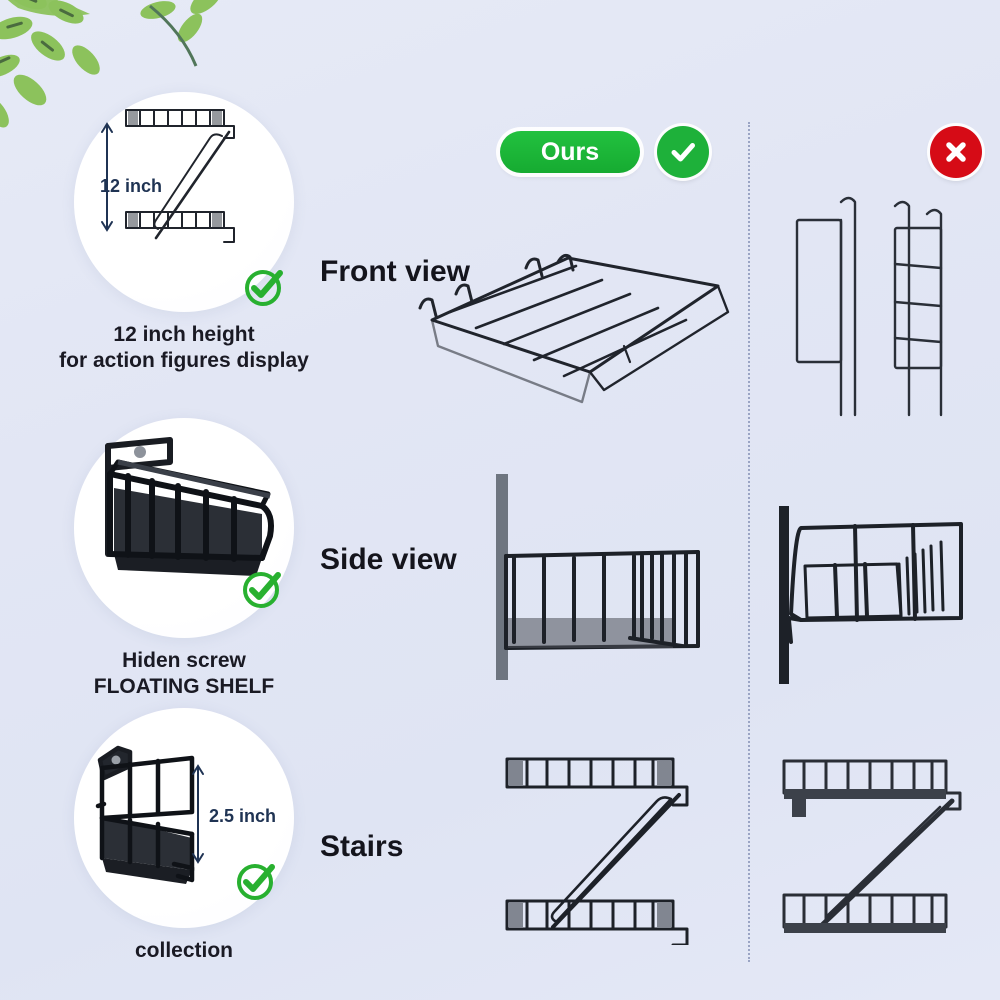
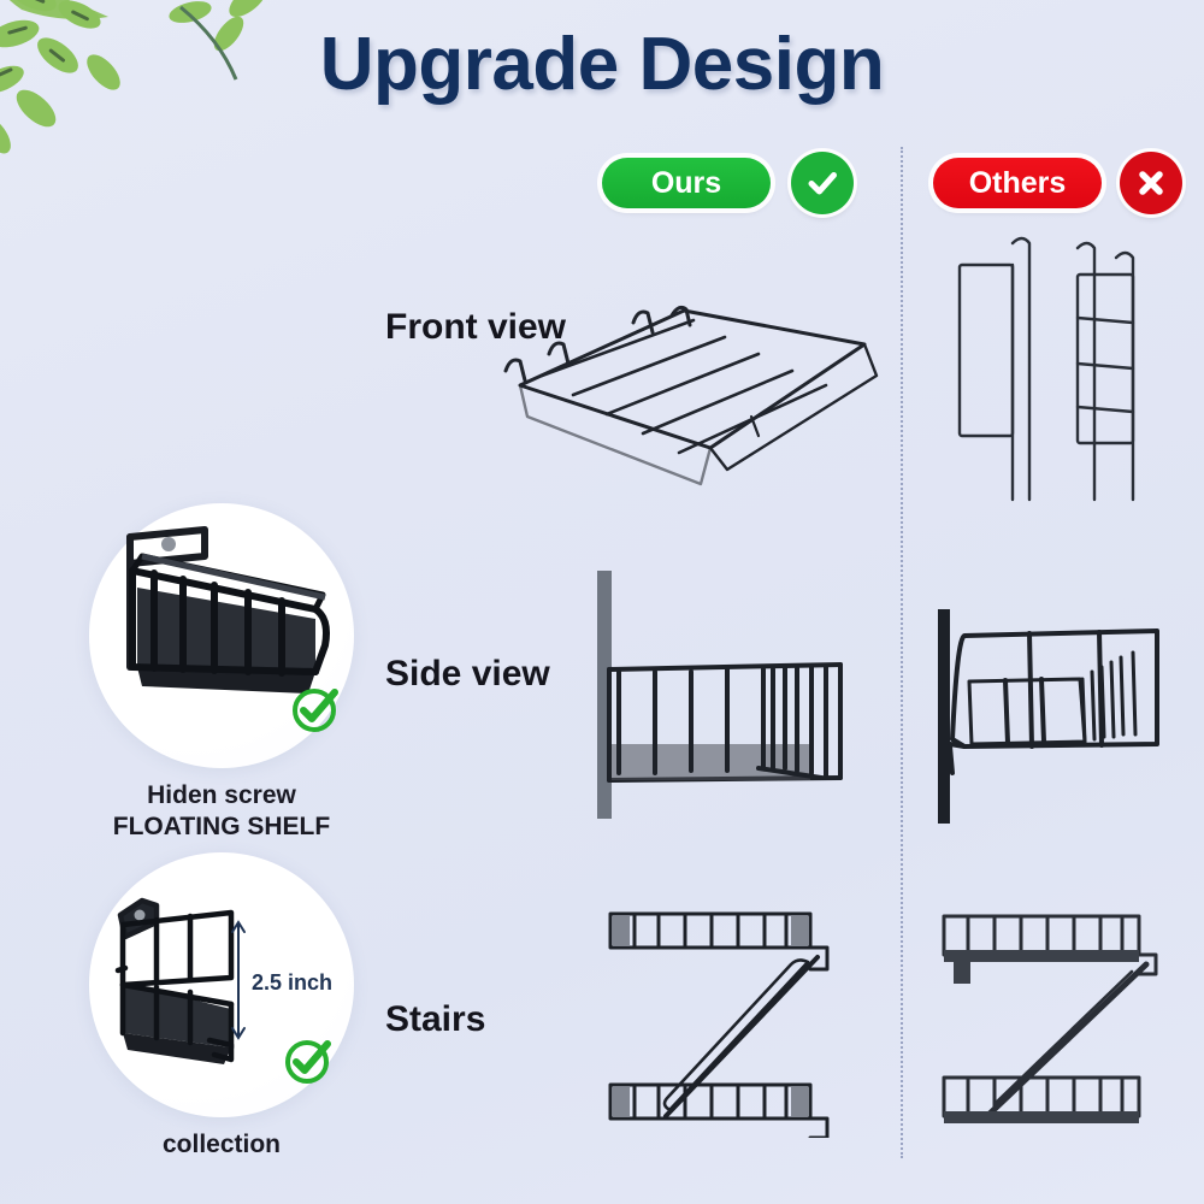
+ Upgrade Design
  Ours
+ Others
  Front view
  Side view
  Stairs
- 12 inch
- 12 inch height
- for action figures display
  Hiden screw
  FLOATING SHELF
  2.5 inch
  collection
